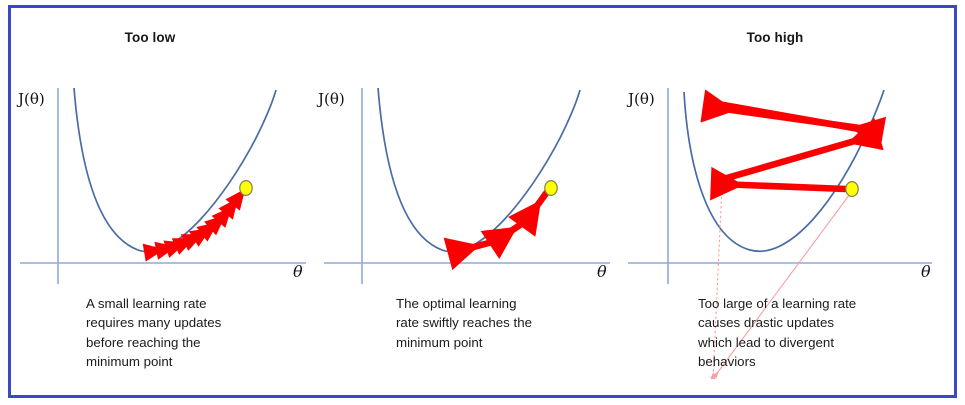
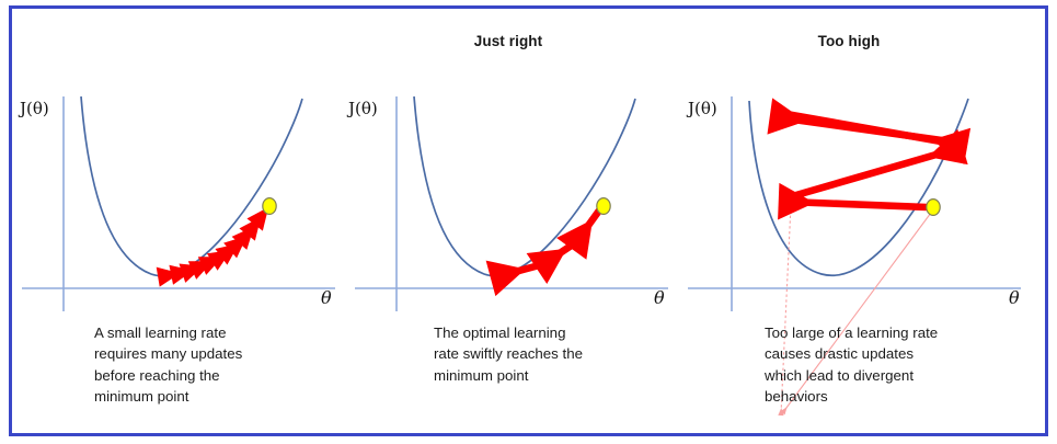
- Too low
  J(θ)
  θ
  A small learning rate
  requires many updates
  before reaching the
  minimum point
+ Just right
  J(θ)
  θ
  The optimal learning
  rate swiftly reaches the
  minimum point
  Too high
  J(θ)
  θ
  Too large of a learning rate
  causes drastic updates
  which lead to divergent
  behaviors
